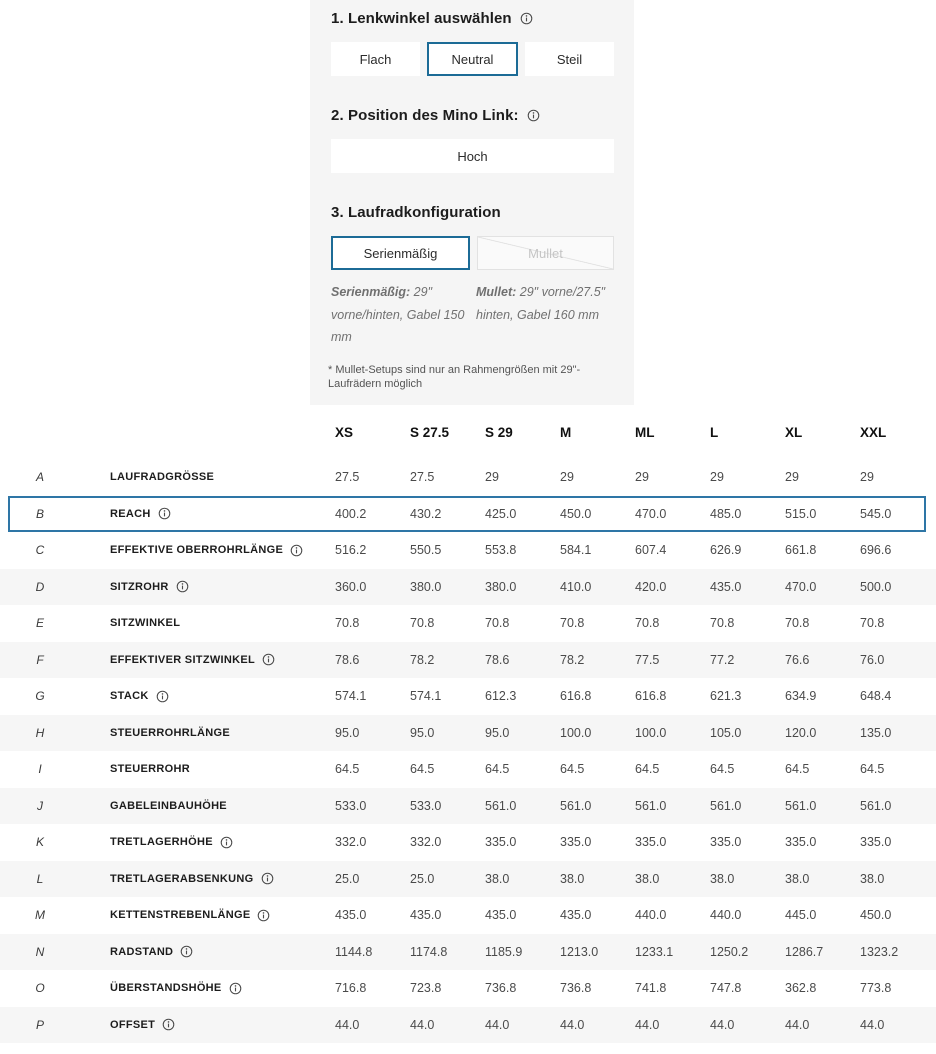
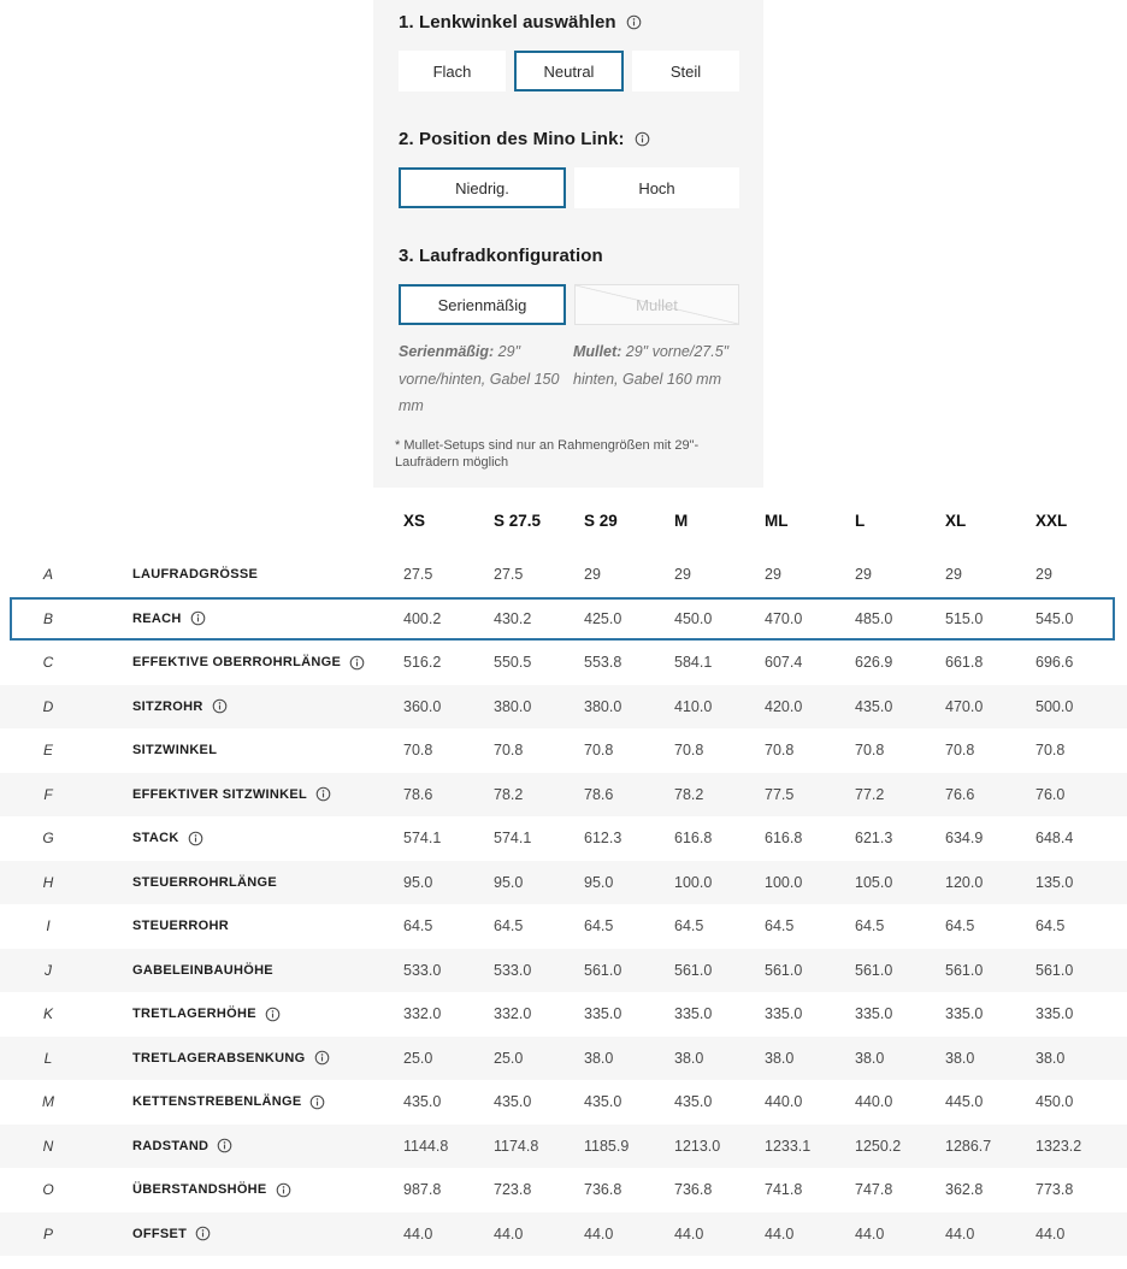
  1. Lenkwinkel auswählen
  Flach
  Neutral
  Steil
  2. Position des Mino Link:
+ Niedrig.
  Hoch
  3. Laufradkonfiguration
  Serienmäßig
  Mullet
  Serienmäßig: 29" vorne/hinten, Gabel 150 mm
  Mullet: 29" vorne/27.5" hinten, Gabel 160 mm
  * Mullet-Setups sind nur an Rahmengrößen mit 29"-Laufrädern möglich
  XS
  S 27.5
  S 29
  M
  ML
  L
  XL
  XXL
  A
  LAUFRADGRÖSSE
  27.5
  27.5
  29
  29
  29
  29
  29
  29
  B
  REACH
  400.2
  430.2
  425.0
  450.0
  470.0
  485.0
  515.0
  545.0
  C
  EFFEKTIVE OBERROHRLÄNGE
  516.2
  550.5
  553.8
  584.1
  607.4
  626.9
  661.8
  696.6
  D
  SITZROHR
  360.0
  380.0
  380.0
  410.0
  420.0
  435.0
  470.0
  500.0
  E
  SITZWINKEL
  70.8
  70.8
  70.8
  70.8
  70.8
  70.8
  70.8
  70.8
  F
  EFFEKTIVER SITZWINKEL
  78.6
  78.2
  78.6
  78.2
  77.5
  77.2
  76.6
  76.0
  G
  STACK
  574.1
  574.1
  612.3
  616.8
  616.8
  621.3
  634.9
  648.4
  H
  STEUERROHRLÄNGE
  95.0
  95.0
  95.0
  100.0
  100.0
  105.0
  120.0
  135.0
  I
  STEUERROHR
  64.5
  64.5
  64.5
  64.5
  64.5
  64.5
  64.5
  64.5
  J
  GABELEINBAUHÖHE
  533.0
  533.0
  561.0
  561.0
  561.0
  561.0
  561.0
  561.0
  K
  TRETLAGERHÖHE
  332.0
  332.0
  335.0
  335.0
  335.0
  335.0
  335.0
  335.0
  L
  TRETLAGERABSENKUNG
  25.0
  25.0
  38.0
  38.0
  38.0
  38.0
  38.0
  38.0
  M
  KETTENSTREBENLÄNGE
  435.0
  435.0
  435.0
  435.0
  440.0
  440.0
  445.0
  450.0
  N
  RADSTAND
  1144.8
  1174.8
  1185.9
  1213.0
  1233.1
  1250.2
  1286.7
  1323.2
  O
  ÜBERSTANDSHÖHE
- 716.8
+ 987.8
  723.8
  736.8
  736.8
  741.8
  747.8
  362.8
  773.8
  P
  OFFSET
  44.0
  44.0
  44.0
  44.0
  44.0
  44.0
  44.0
  44.0
